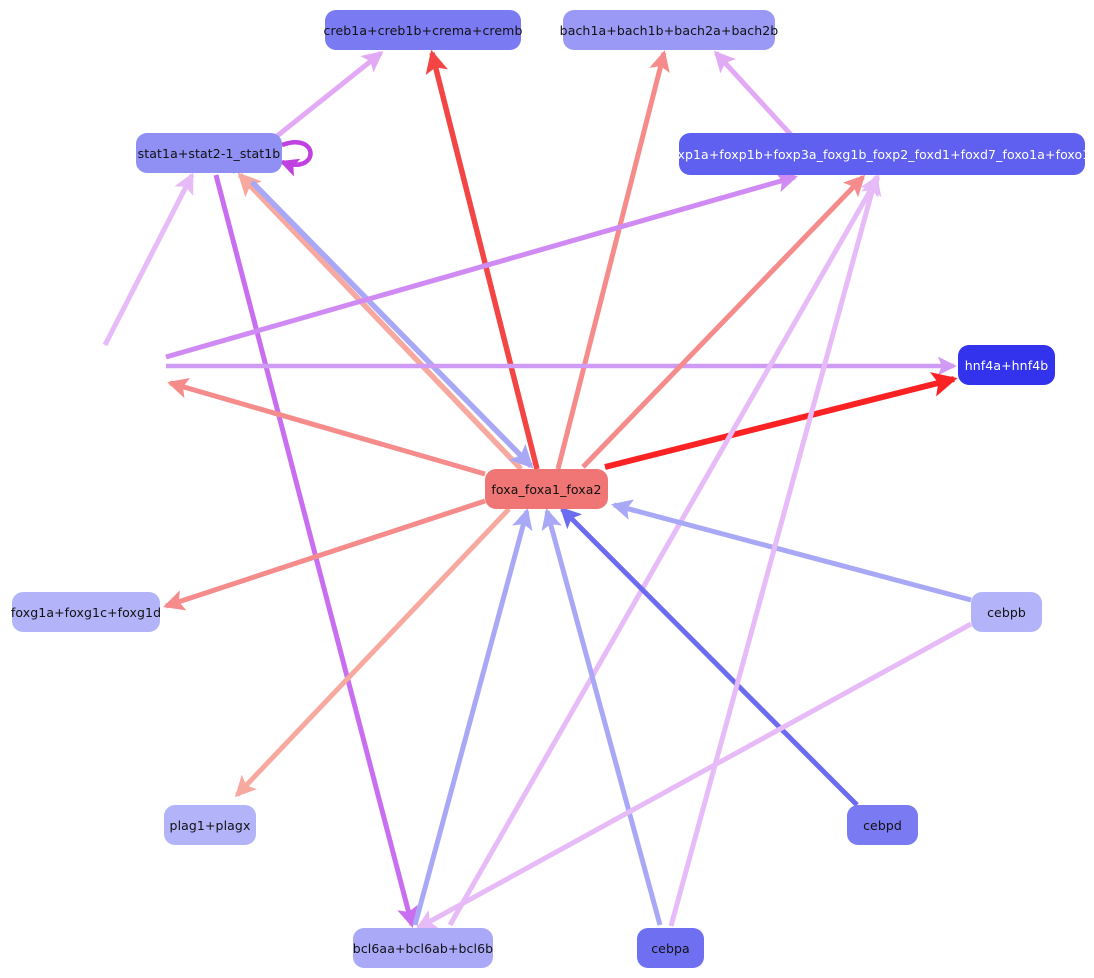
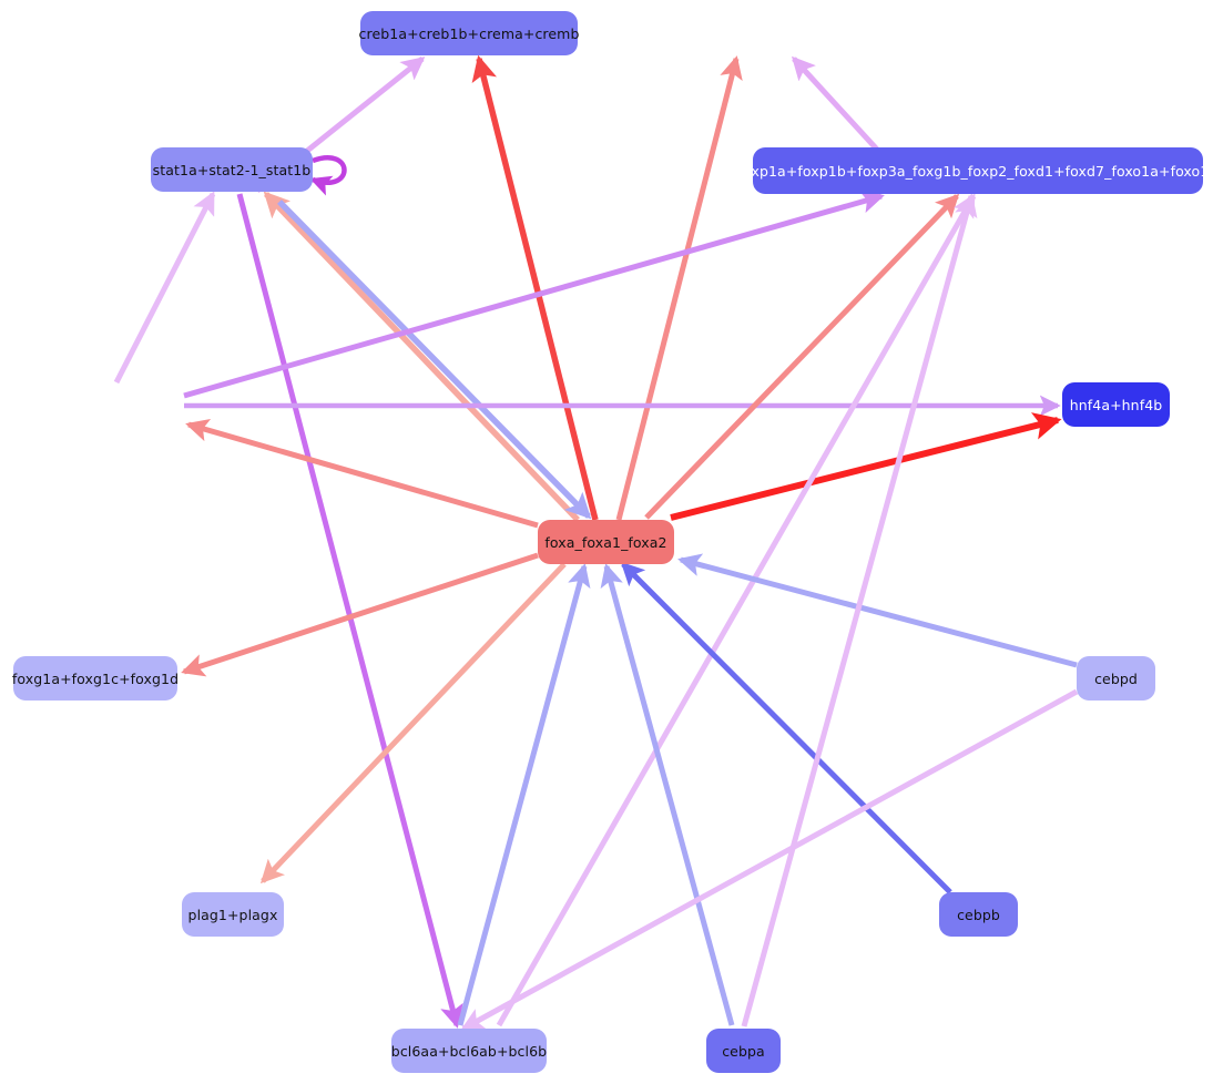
  creb1a+creb1b+crema+cremb
- bach1a+bach1b+bach2a+bach2b
  stat1a+stat2-1_stat1b
  foxp1a+foxp1b+foxp3a_foxg1b_foxp2_foxd1+foxd7_foxo1a+foxo1
  hnf4a+hnf4b
  foxa_foxa1_foxa2
  foxg1a+foxg1c+foxg1d
- cebpb
+ cebpd
  plag1+plagx
- cebpd
+ cebpb
  bcl6aa+bcl6ab+bcl6b
  cebpa
